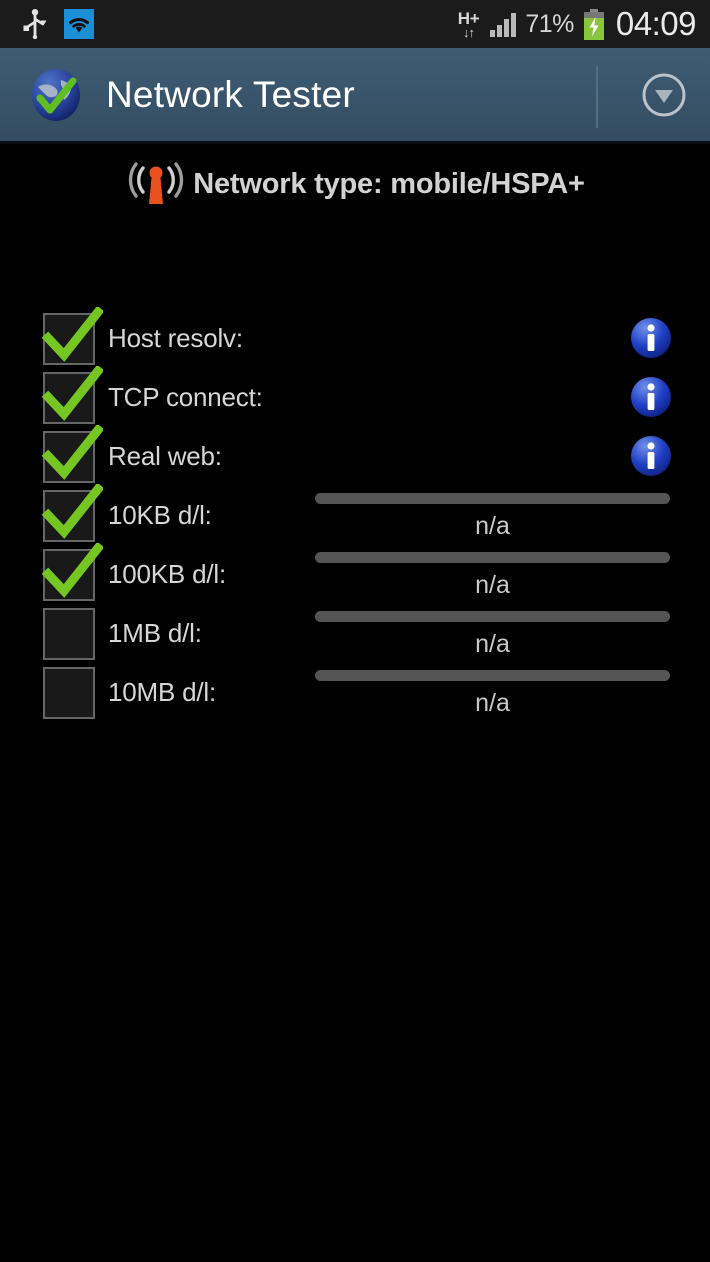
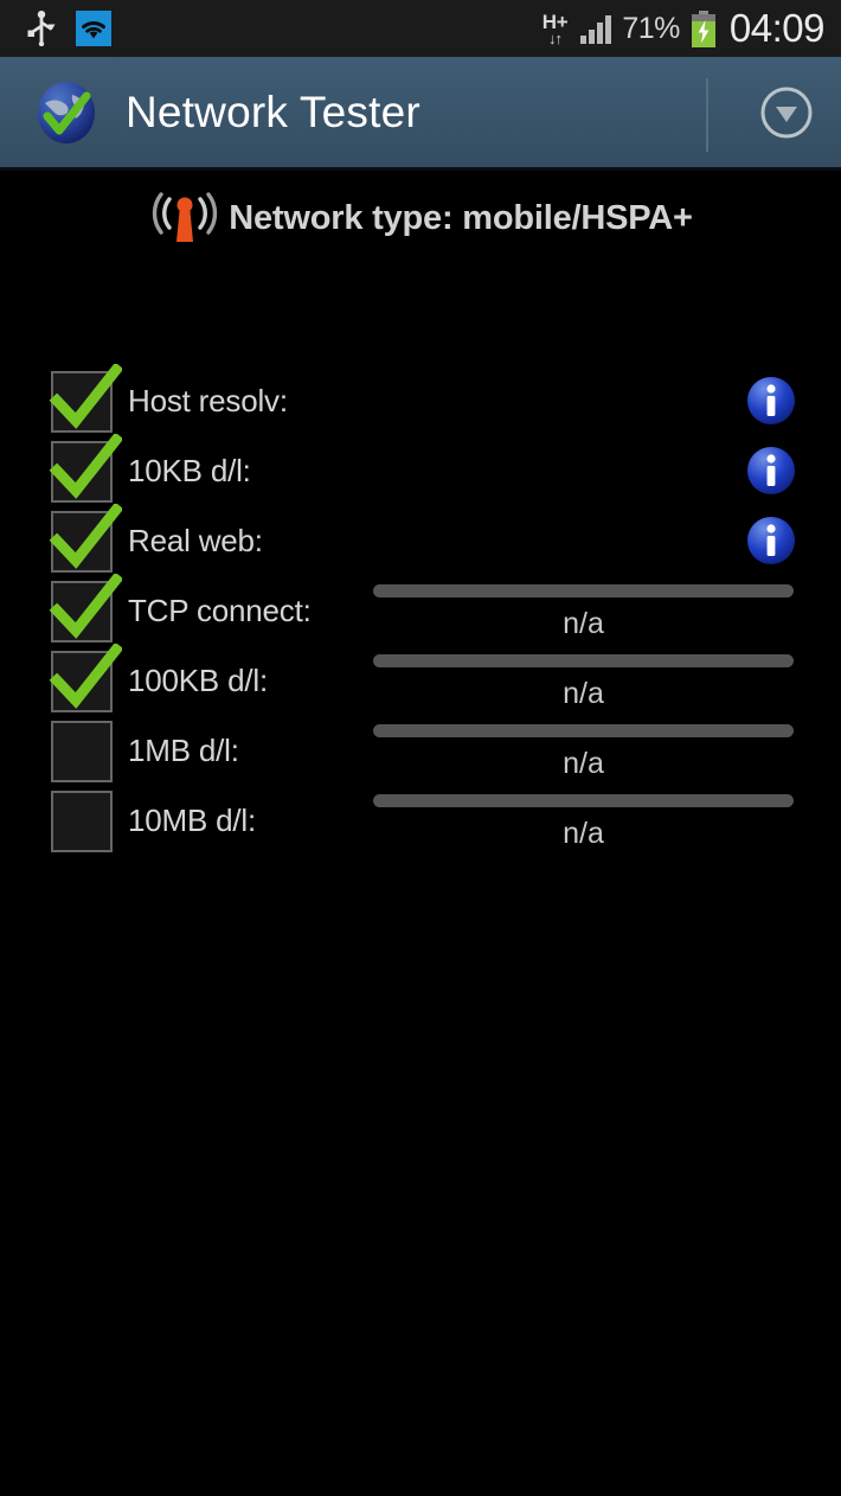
  H+
  ↓↑
  71%
  04:09
  Network Tester
  Network type: mobile/HSPA+
  Host resolv:
- TCP connect:
+ 10KB d/l:
  Real web:
- 10KB d/l:
+ TCP connect:
  n/a
  100KB d/l:
  n/a
  1MB d/l:
  n/a
  10MB d/l:
  n/a
